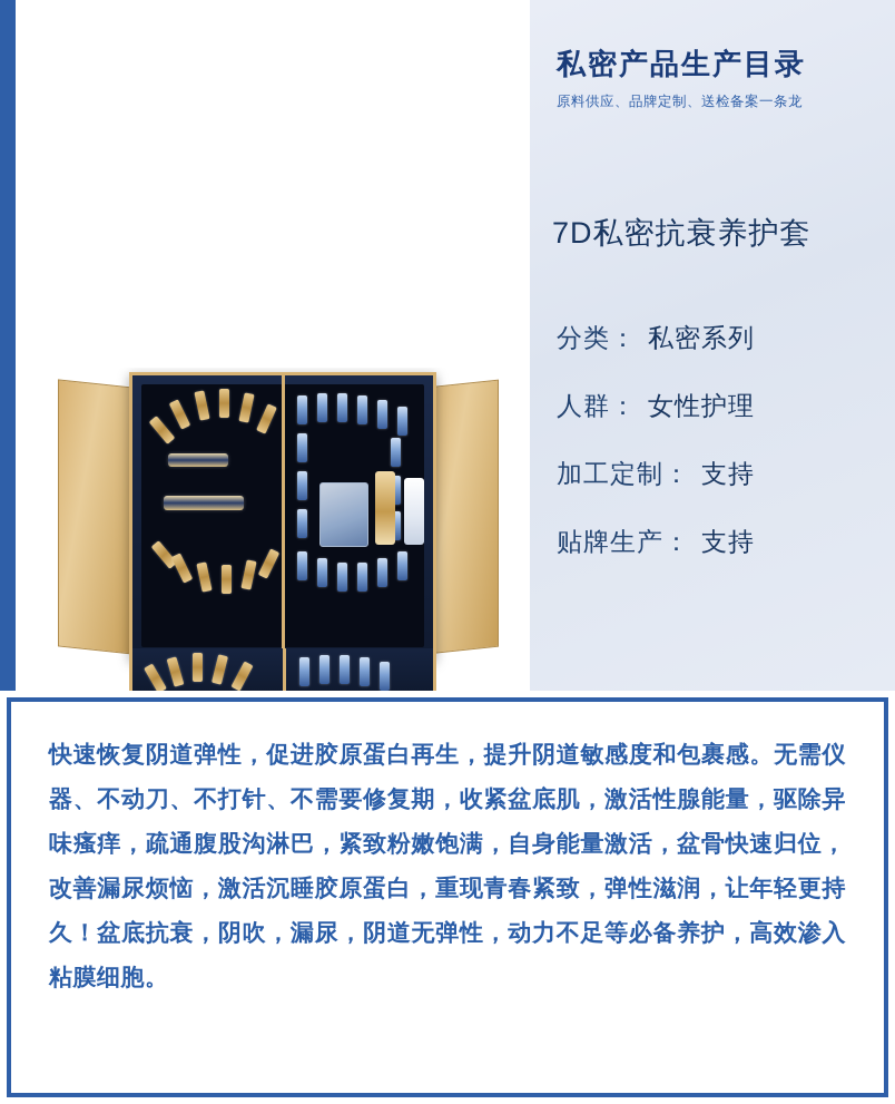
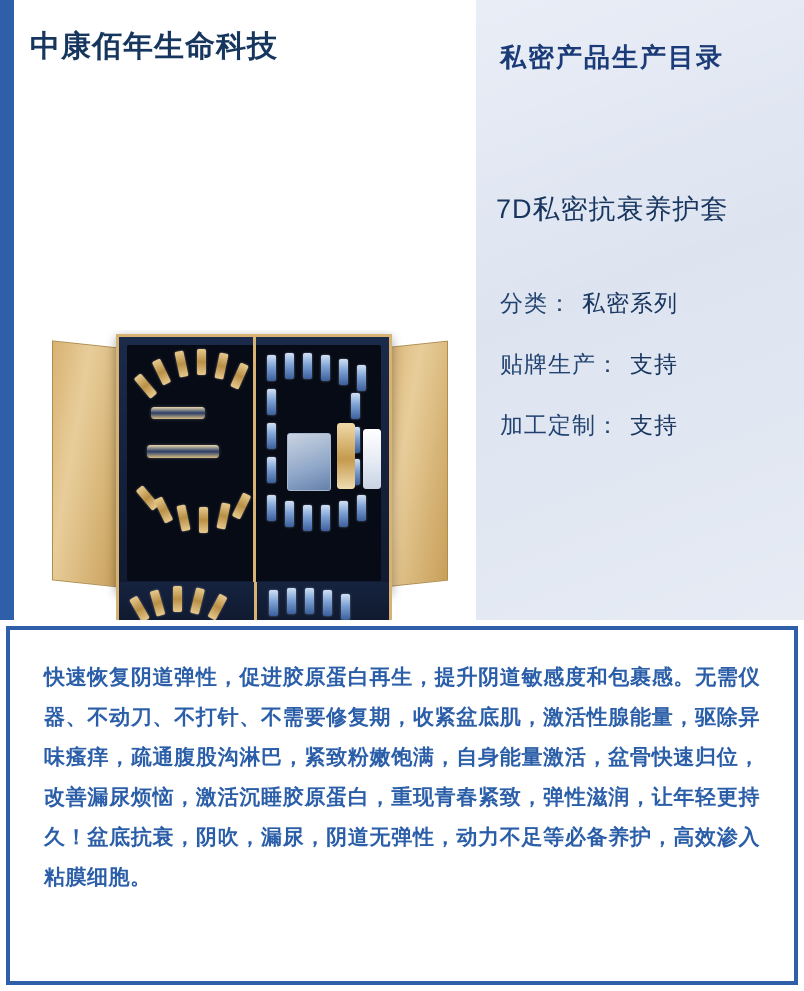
+ 中康佰年生命科技
  私密产品生产目录
- 原料供应、品牌定制、送检备案一条龙
  7D私密抗衰养护套
  分类：
  私密系列
- 人群：
- 女性护理
- 加工定制：
+ 贴牌生产：
  支持
- 贴牌生产：
+ 加工定制：
  支持
  快速恢复阴道弹性，促进胶原蛋白再生，提升阴道敏感度和包裹感。无需仪器、不动刀、不打针、不需要修复期，收紧盆底肌，激活性腺能量，驱除异味瘙痒，疏通腹股沟淋巴，紧致粉嫩饱满，自身能量激活，盆骨快速归位，改善漏尿烦恼，激活沉睡胶原蛋白，重现青春紧致，弹性滋润，让年轻更持久！盆底抗衰，阴吹，漏尿，阴道无弹性，动力不足等必备养护，高效渗入粘膜细胞。
